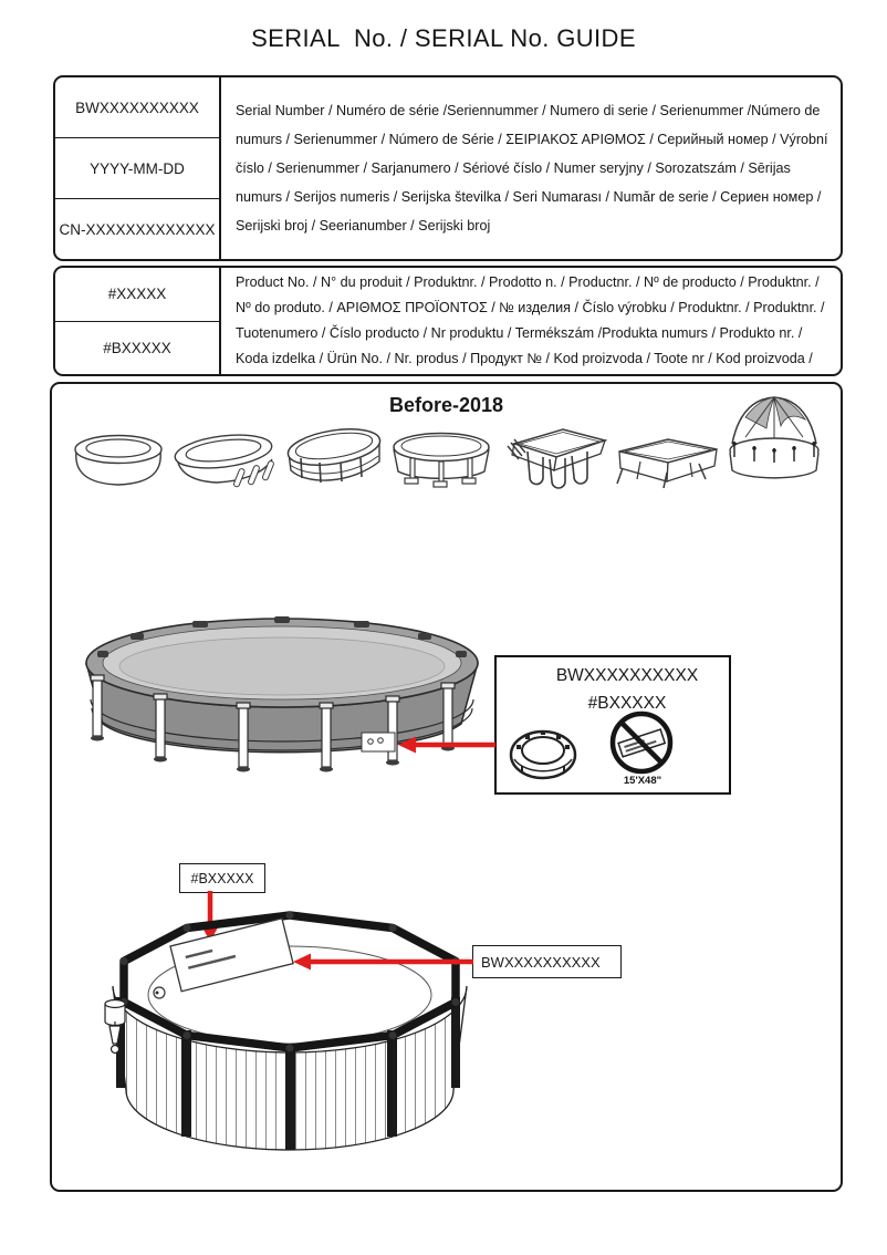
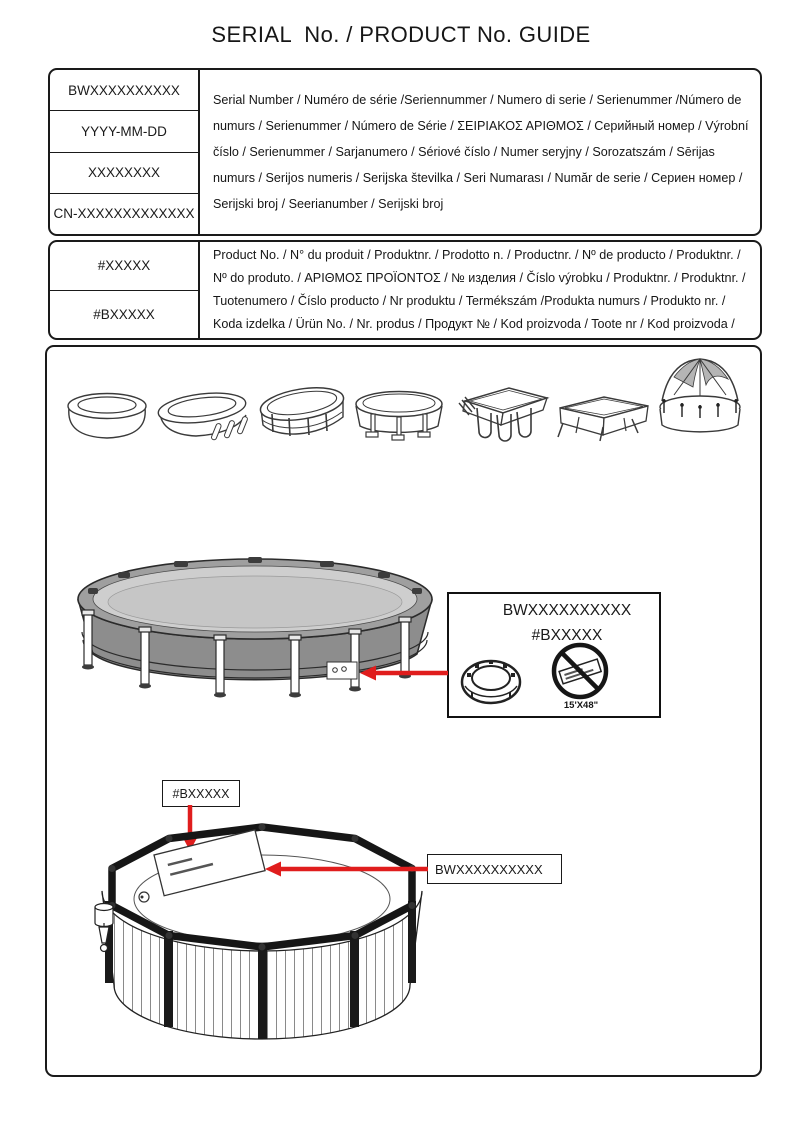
- SERIAL No. / SERIAL No. GUIDE
+ SERIAL No. / PRODUCT No. GUIDE
  BWXXXXXXXXXX
  YYYY-MM-DD
+ XXXXXXXX
  CN-XXXXXXXXXXXXX
  Serial Number / Numéro de série /Seriennummer / Numero di serie / Serienummer /Número de numurs / Serienummer / Número de Série / ΣΕΙΡΙΑΚΟΣ ΑΡΙΘΜΟΣ / Серийный номер / Výrobní číslo / Serienummer / Sarjanumero / Sériové číslo / Numer seryjny / Sorozatszám / Sērijas numurs / Serijos numeris / Serijska številka / Seri Numarası / Număr de serie / Сериен номер / Serijski broj / Seerianumber / Serijski broj
  #XXXXX
  #BXXXXX
  Product No. / N° du produit / Produktnr. / Prodotto n. / Productnr. / Nº de producto / Produktnr. / Nº do produto. / ΑΡΙΘΜΟΣ ΠΡΟΪΟΝΤΟΣ / № изделия / Číslo výrobku / Produktnr. / Produktnr. / Tuotenumero / Číslo producto / Nr produktu / Termékszám /Produkta numurs / Produkto nr. / Koda izdelka / Ürün No. / Nr. produs / Продукт № / Kod proizvoda / Toote nr / Kod proizvoda /
- Before-2018
  BWXXXXXXXXXX
  #BXXXXX
  15'X48"
  #BXXXXX
  BWXXXXXXXXXX
